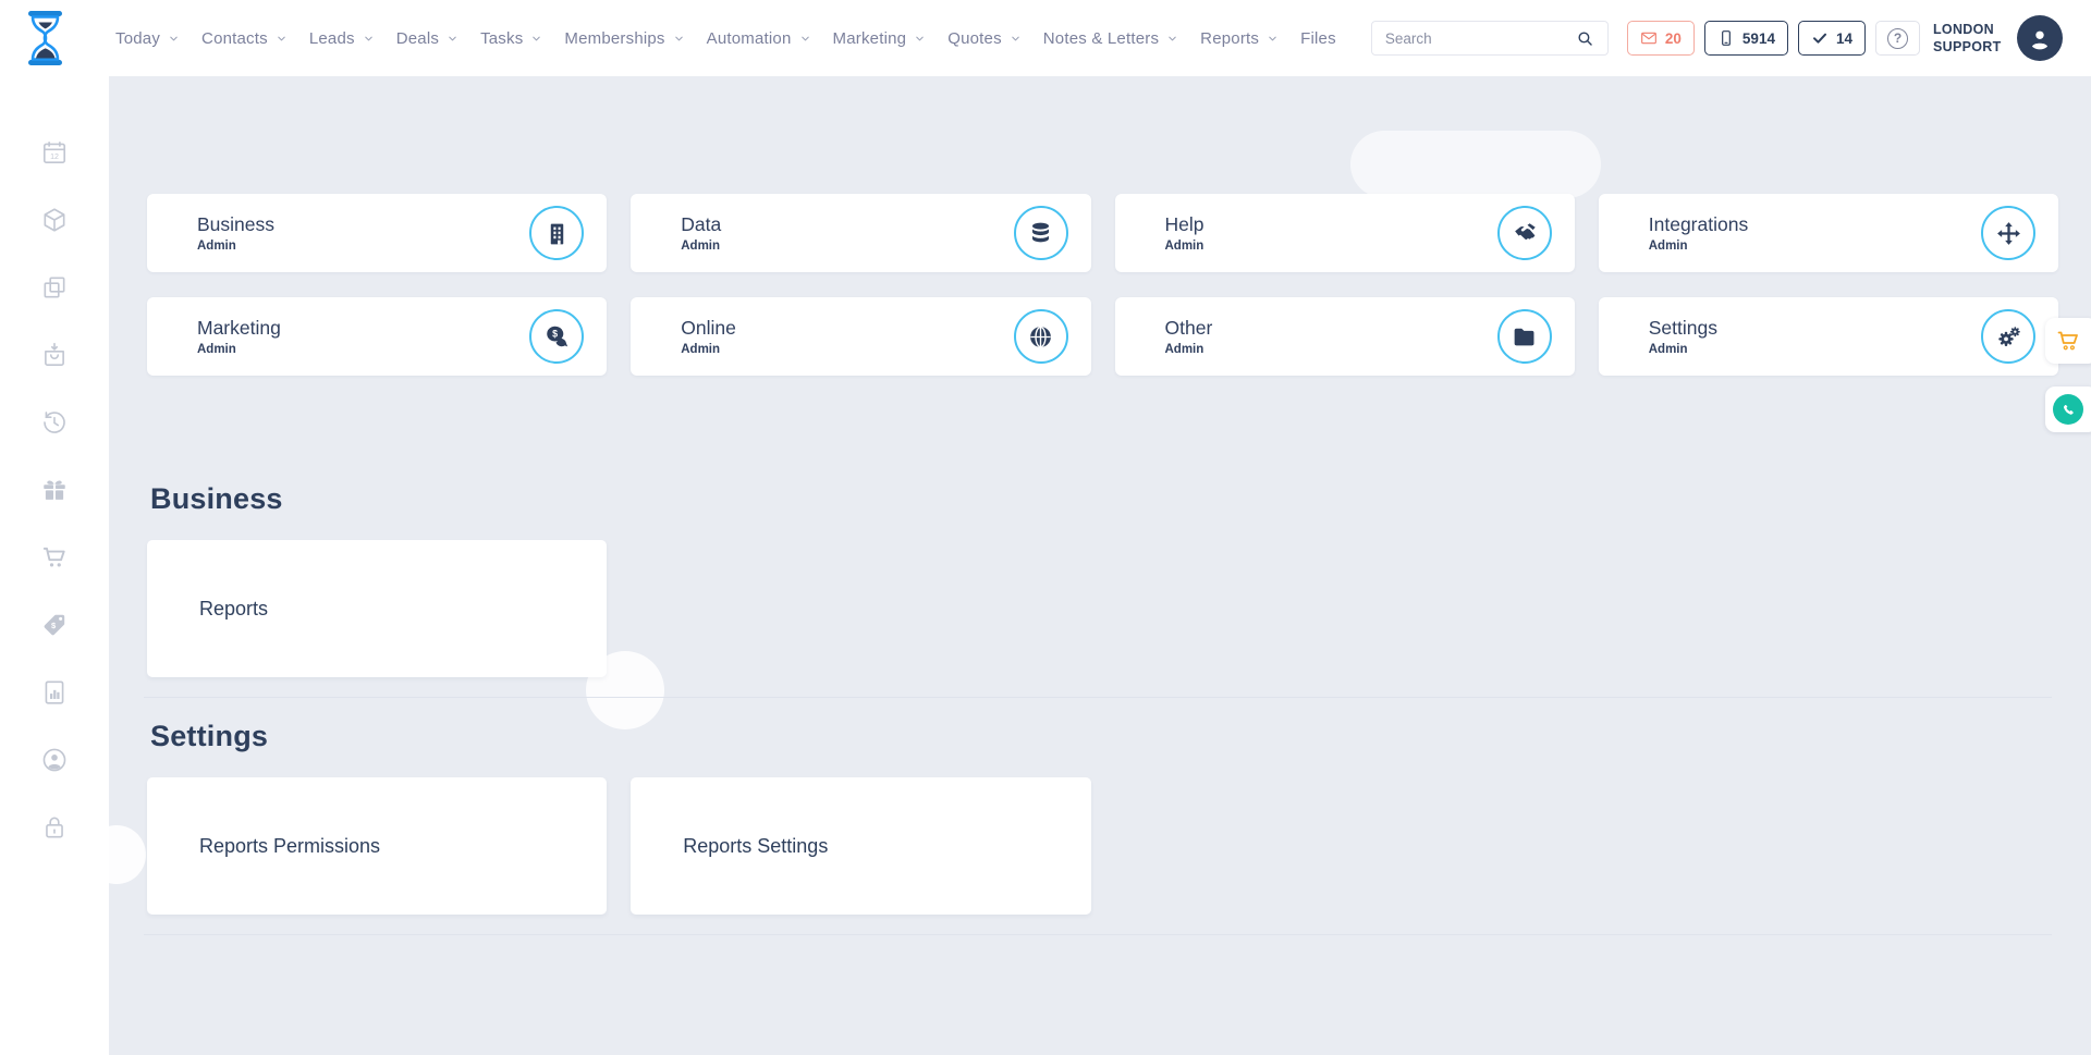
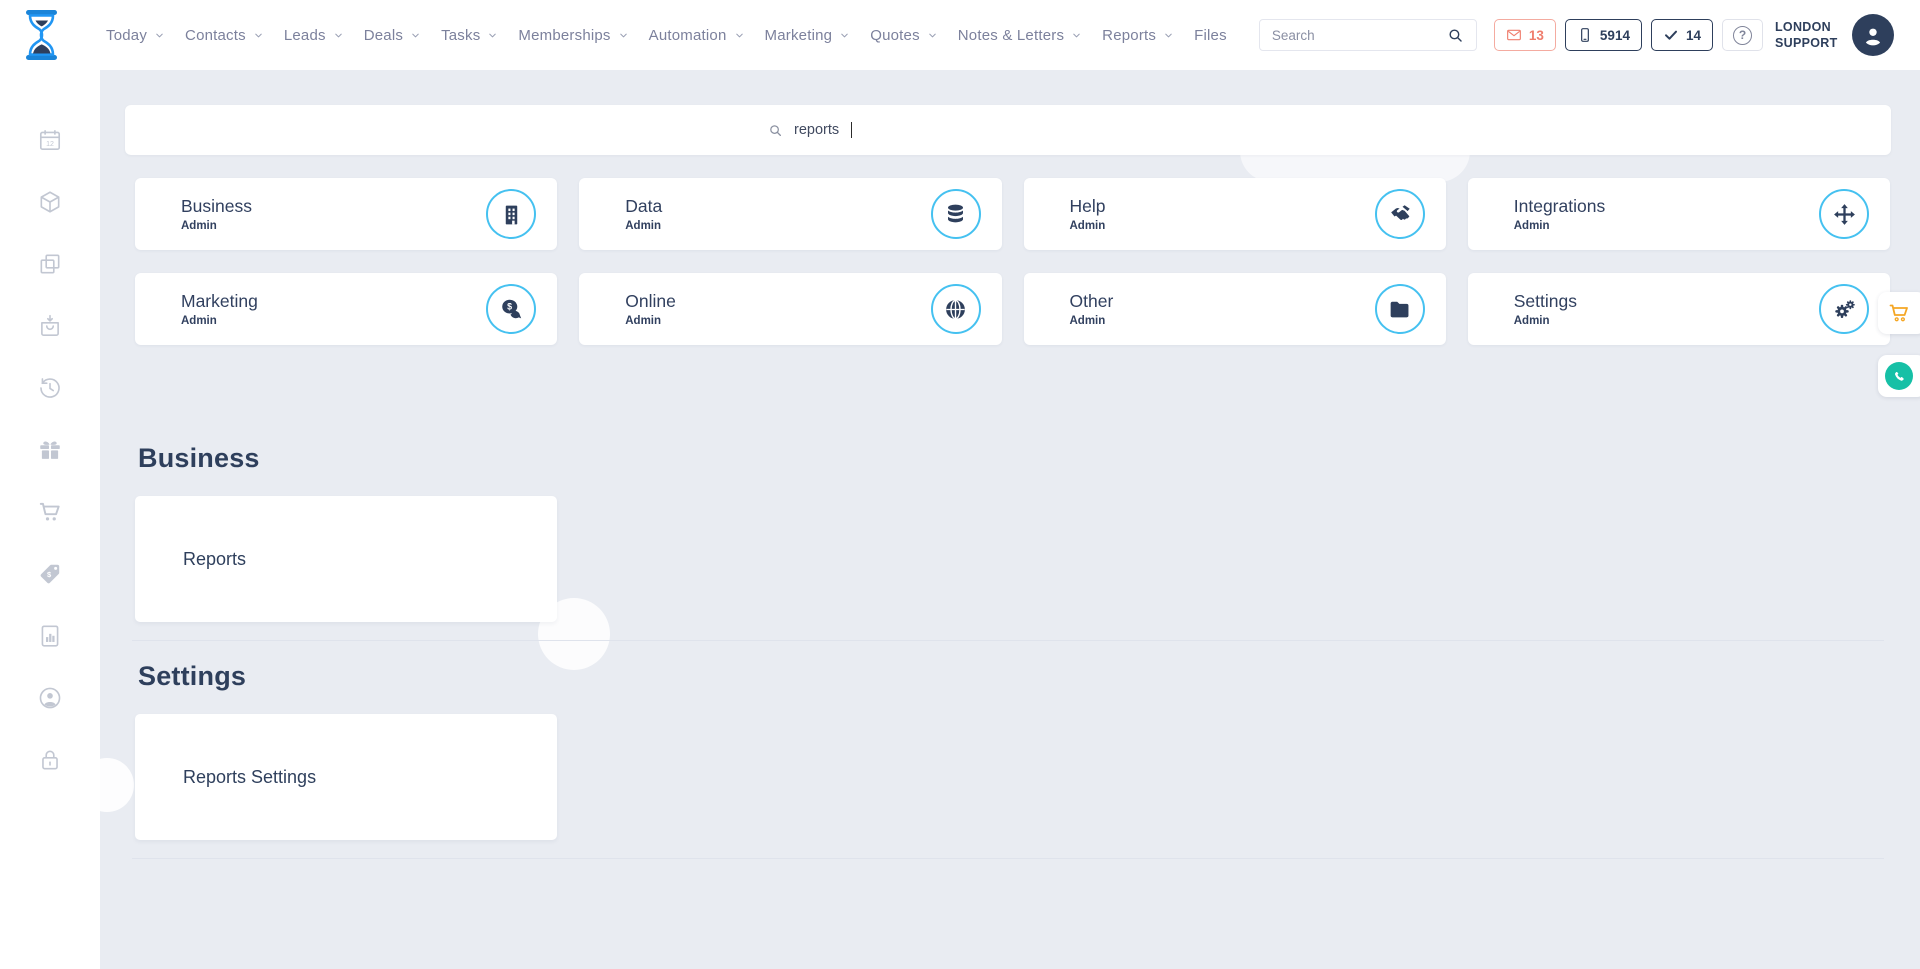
  Today
  Contacts
  Leads
  Deals
  Tasks
  Memberships
  Automation
  Marketing
  Quotes
  Notes & Letters
  Reports
  Files
  Search
- 20
+ 13
  5914
  14
  ?
  LONDON SUPPORT
  $
+ reports
  Business
  Admin
  Data
  Admin
  Help
  Admin
  Integrations
  Admin
  Marketing
  Admin
  $
  Online
  Admin
  Other
  Admin
  Settings
  Admin
  Business
  Reports
  Settings
- Reports Permissions
  Reports Settings
